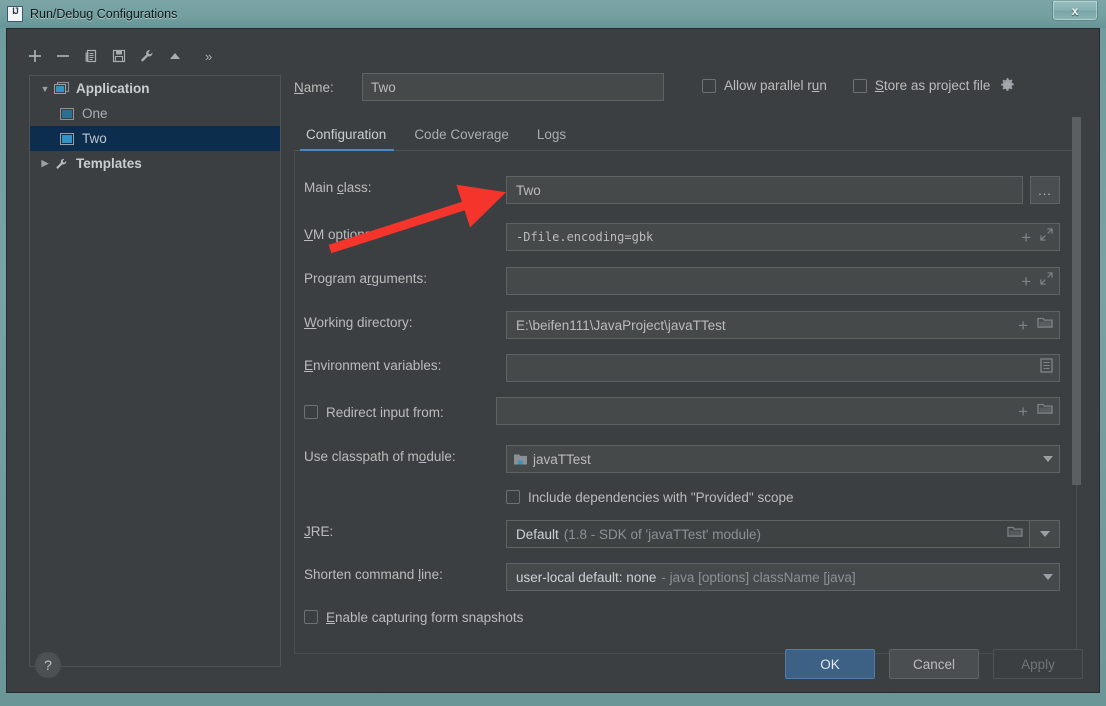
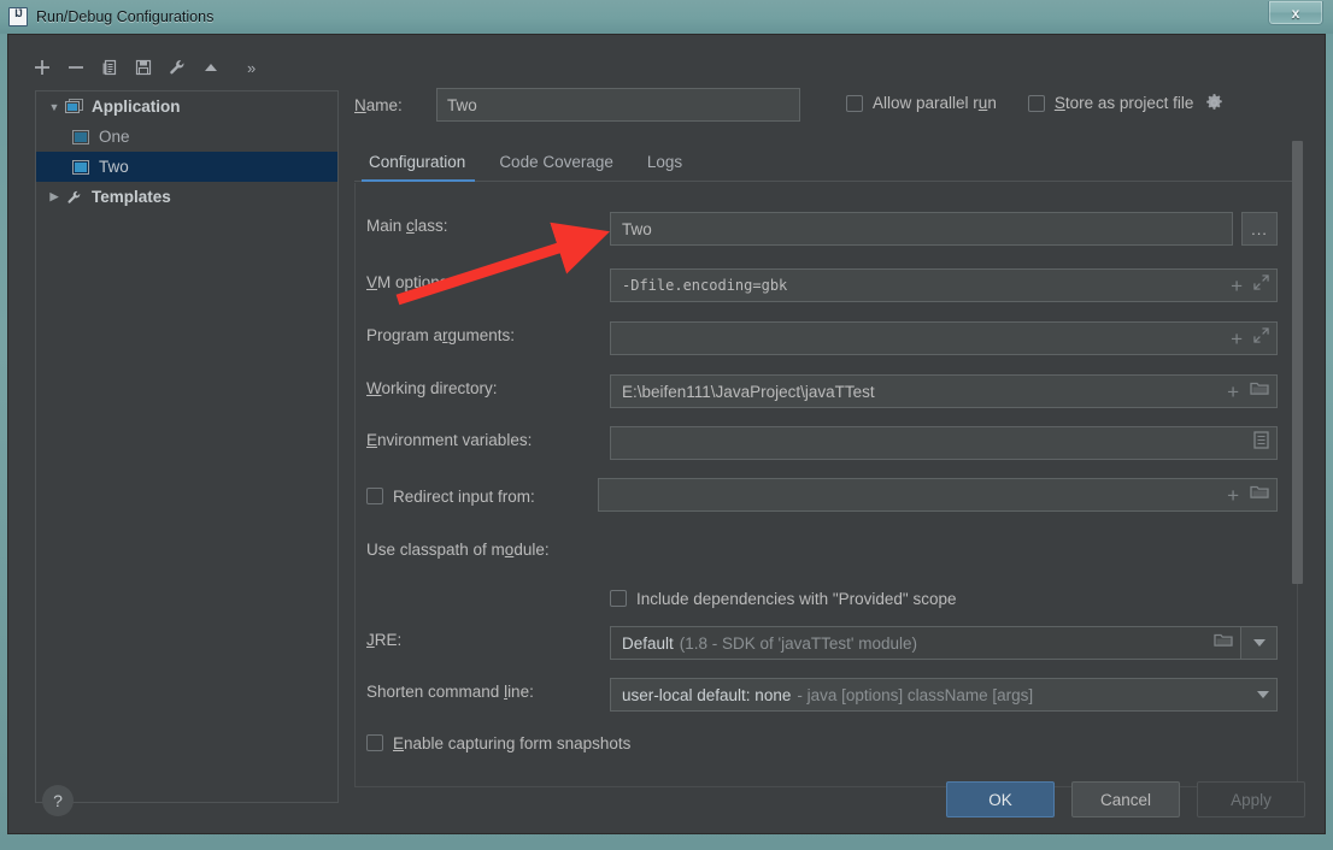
  Run/Debug Configurations
  x
  »
  ▼
  Application
  One
  Two
  ▶
  Templates
  Name:
  Two
  Allow parallel run
  Store as project file
  Configuration
  Code Coverage
  Logs
  Main class:
  Two
  ...
  VM optio
  -Dfile.encoding=gbk
  +
  Program arguments:
  +
  Working directory:
  E:\beifen111\JavaProject\javaTTest
  +
  Environment variables:
  Redirect input from:
  +
  Use classpath of module:
- javaTTest
  Include dependencies with "Provided" scope
  JRE:
  Default
  (1.8 - SDK of 'javaTTest' module)
  Shorten command line:
  user-local default: none
- - java [options] className [java]
+ - java [options] className [args]
  Enable capturing form snapshots
  ?
  OK
  Cancel
  Apply
